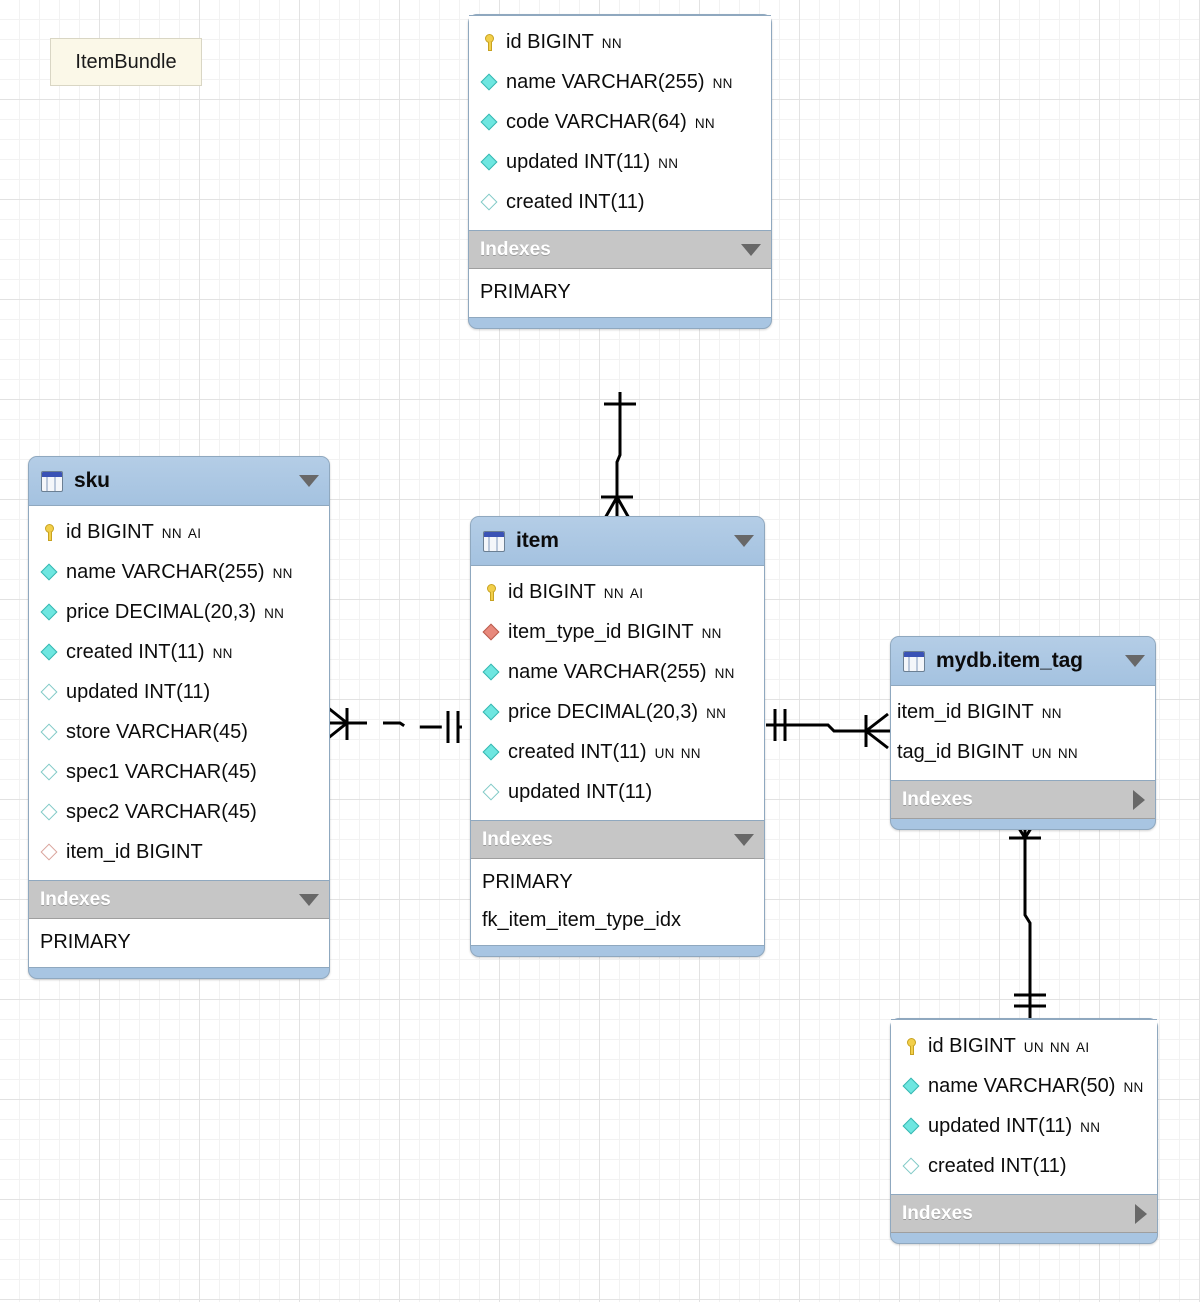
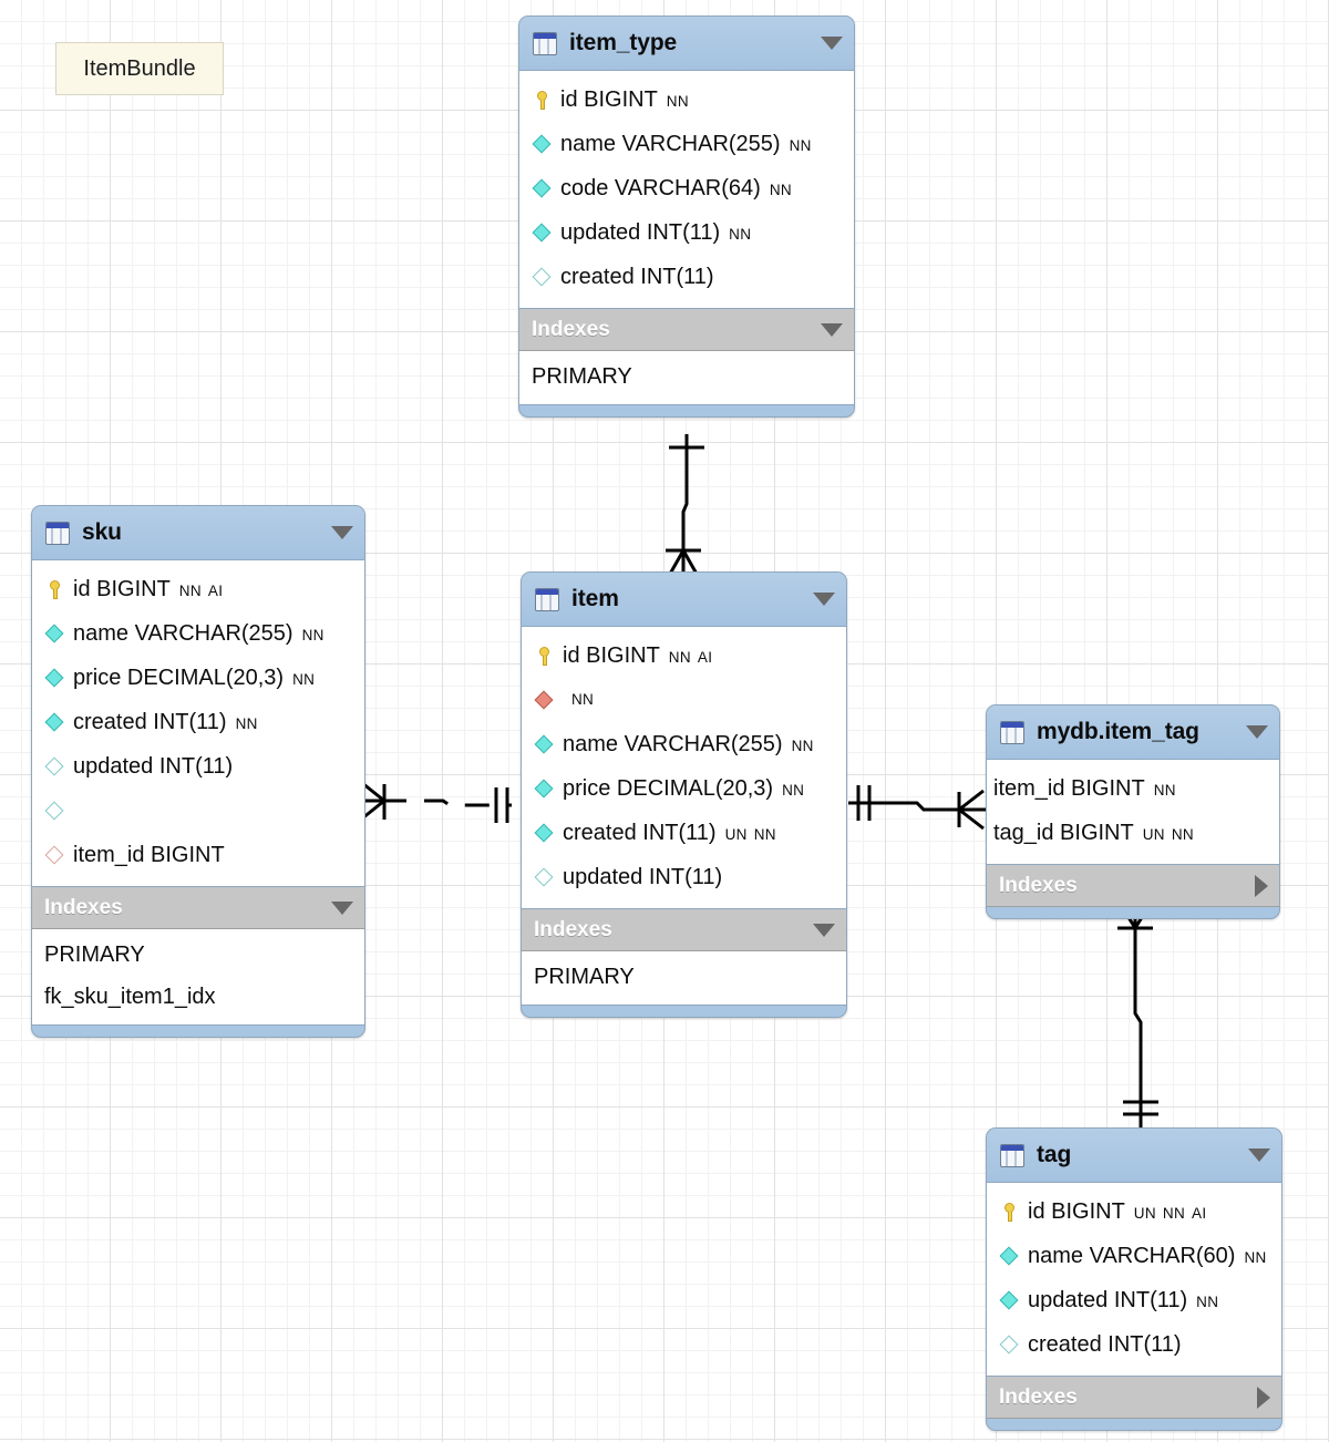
  ItemBundle
+ item_type
  id BIGINT
  NN
  name VARCHAR(255)
  NN
  code VARCHAR(64)
  NN
  updated INT(11)
  NN
  created INT(11)
  Indexes
  PRIMARY
  sku
  id BIGINT
  NN AI
  name VARCHAR(255)
  NN
  price DECIMAL(20,3)
  NN
  created INT(11)
  NN
  updated INT(11)
- store VARCHAR(45)
- spec1 VARCHAR(45)
- spec2 VARCHAR(45)
  item_id BIGINT
  Indexes
  PRIMARY
+ fk_sku_item1_idx
  item
  id BIGINT
  NN AI
- item_type_id BIGINT
  NN
  name VARCHAR(255)
  NN
  price DECIMAL(20,3)
  NN
  created INT(11)
  UN NN
  updated INT(11)
  Indexes
  PRIMARY
- fk_item_item_type_idx
  mydb.item_tag
  item_id BIGINT
  NN
  tag_id BIGINT
  UN NN
  Indexes
+ tag
  id BIGINT
  UN NN AI
- name VARCHAR(50)
+ name VARCHAR(60)
  NN
  updated INT(11)
  NN
  created INT(11)
  Indexes
